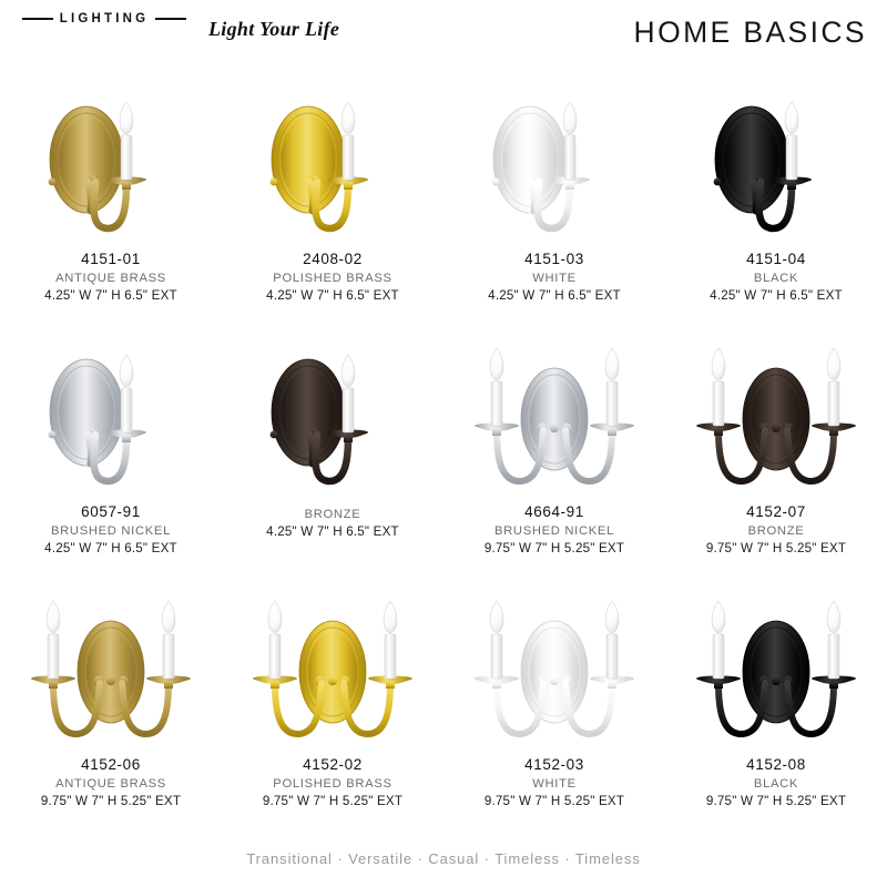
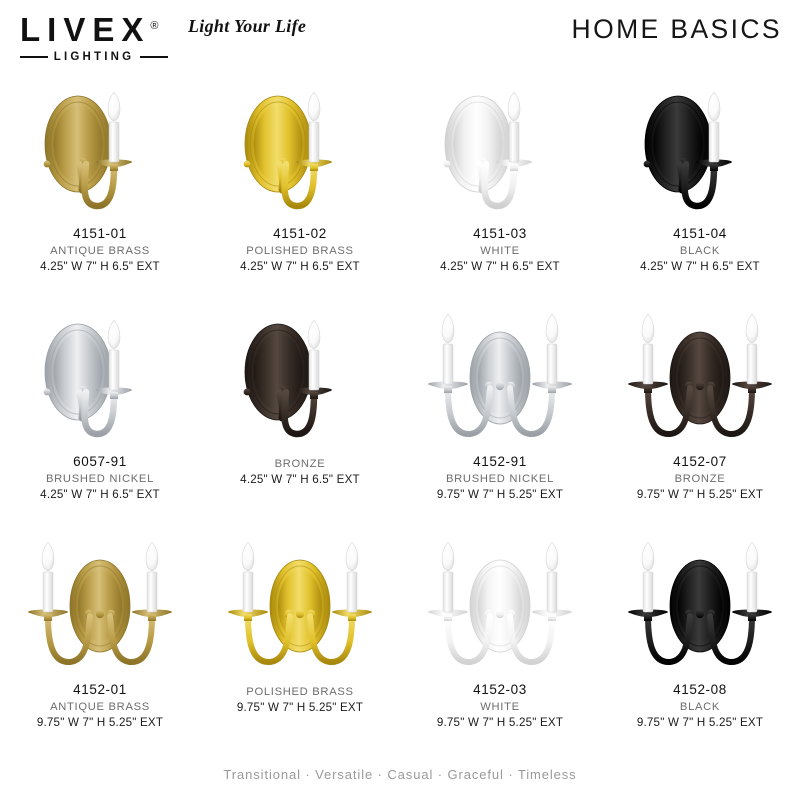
+ LIVEX®
  LIGHTING
  Light Your Life
  HOME BASICS
  4151-01
  ANTIQUE BRASS
  4.25" W 7" H 6.5" EXT
- 2408-02
+ 4151-02
  POLISHED BRASS
  4.25" W 7" H 6.5" EXT
  4151-03
  WHITE
  4.25" W 7" H 6.5" EXT
  4151-04
  BLACK
  4.25" W 7" H 6.5" EXT
  6057-91
  BRUSHED NICKEL
  4.25" W 7" H 6.5" EXT
  BRONZE
  4.25" W 7" H 6.5" EXT
- 4664-91
+ 4152-91
  BRUSHED NICKEL
  9.75" W 7" H 5.25" EXT
  4152-07
  BRONZE
  9.75" W 7" H 5.25" EXT
- 4152-06
+ 4152-01
  ANTIQUE BRASS
  9.75" W 7" H 5.25" EXT
- 4152-02
  POLISHED BRASS
  9.75" W 7" H 5.25" EXT
  4152-03
  WHITE
  9.75" W 7" H 5.25" EXT
  4152-08
  BLACK
  9.75" W 7" H 5.25" EXT
- Transitional · Versatile · Casual · Timeless · Timeless
+ Transitional · Versatile · Casual · Graceful · Timeless
